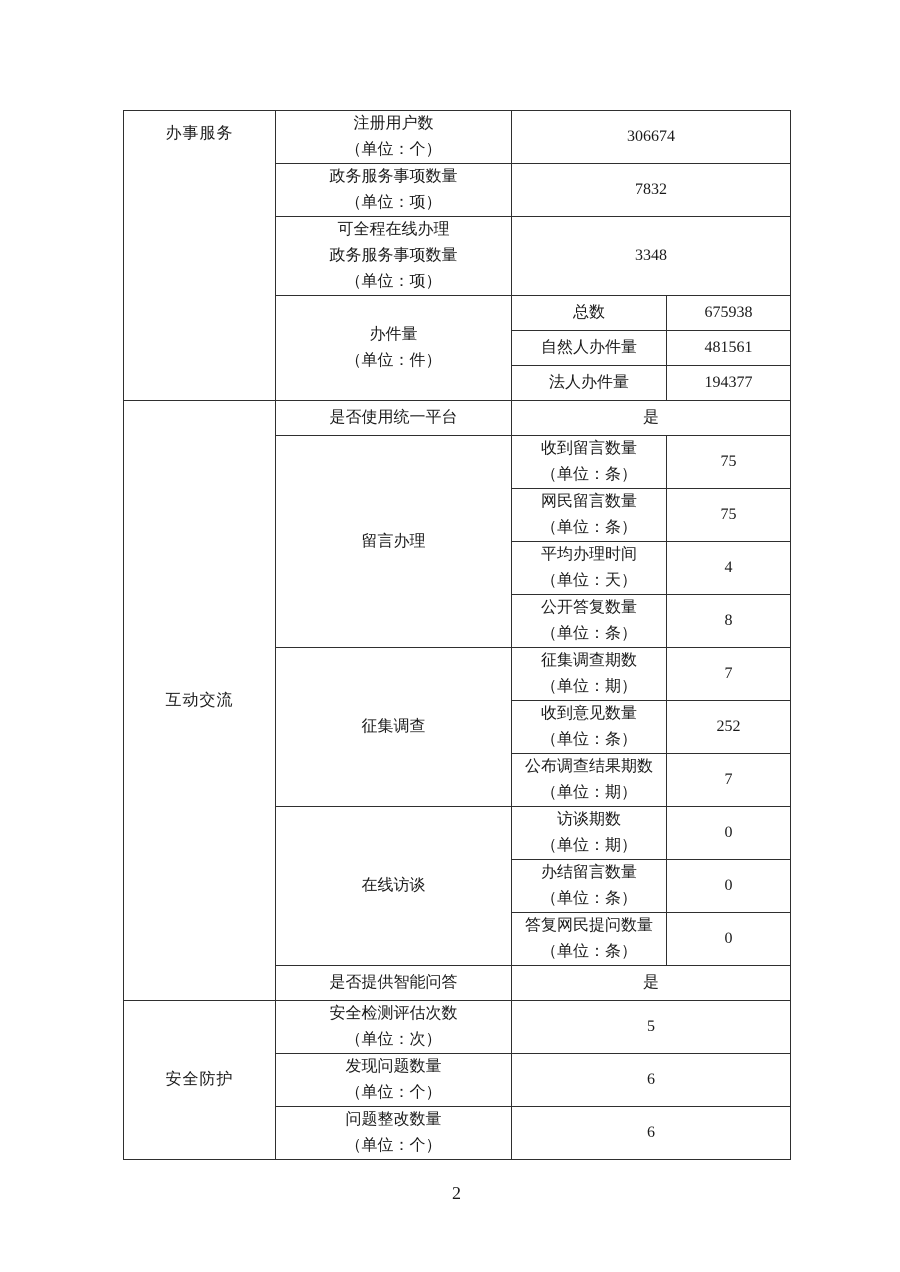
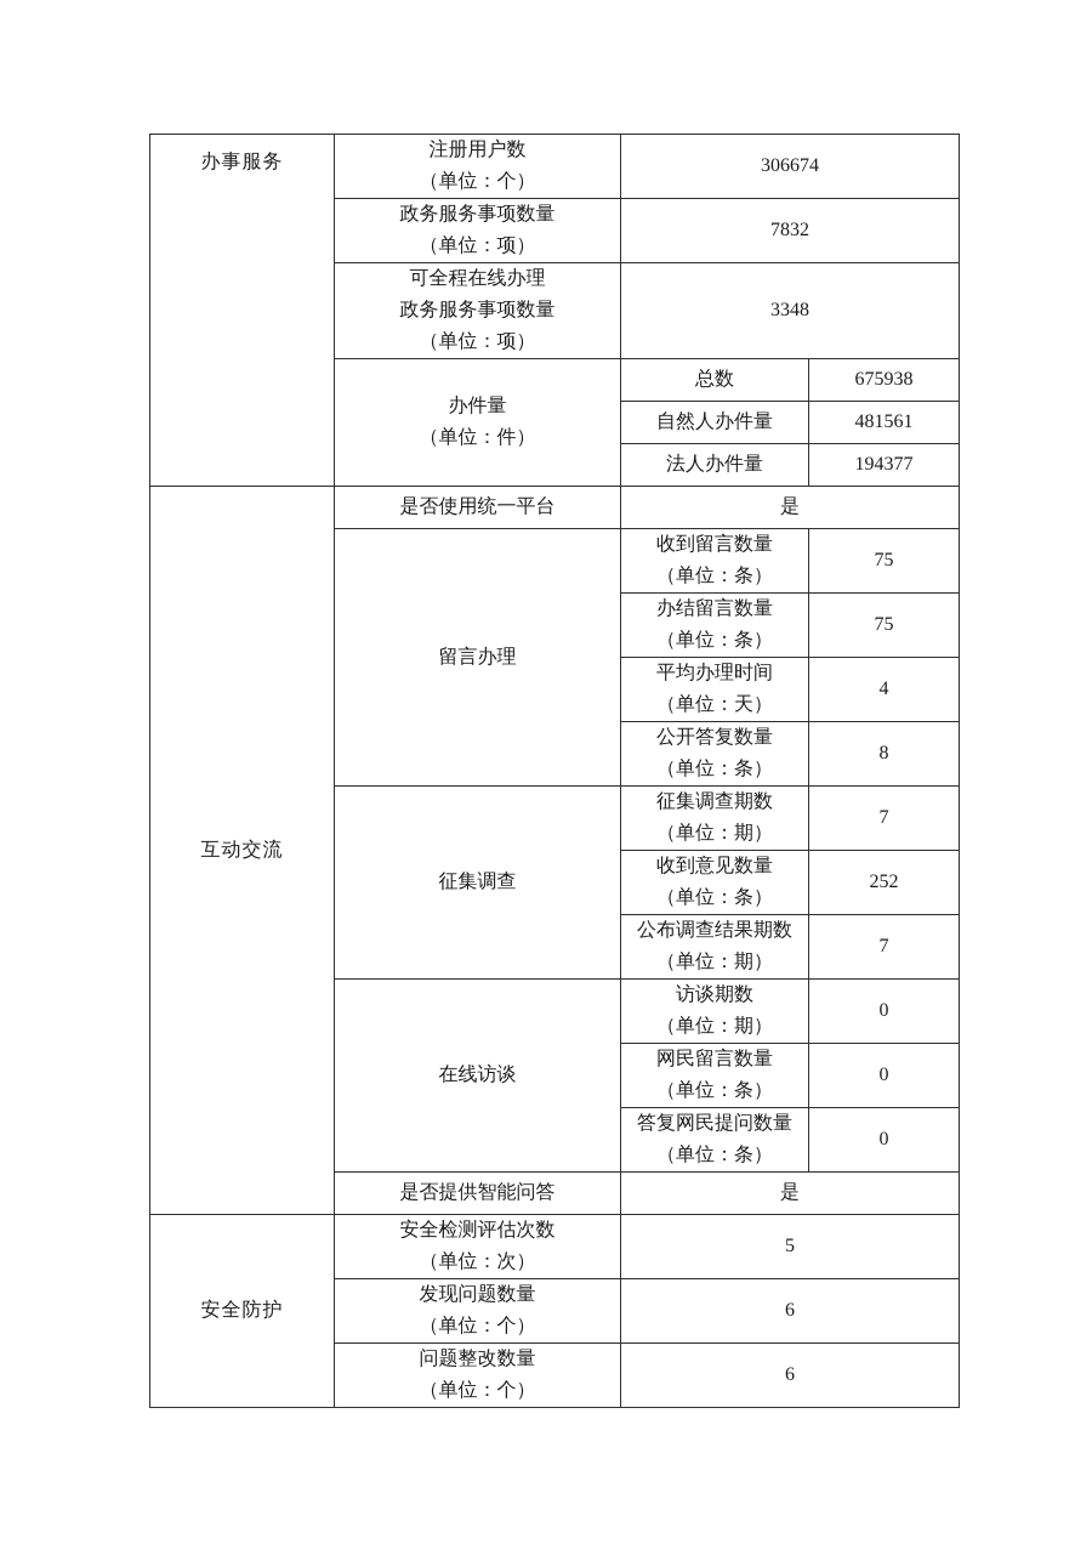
  办事服务	注册用户数 （单位：个）	306674
  政务服务事项数量 （单位：项）	7832
  可全程在线办理 政务服务事项数量 （单位：项）	3348
  办件量 （单位：件）	总数	675938
  自然人办件量	481561
  法人办件量	194377
  互动交流	是否使用统一平台	是
  留言办理	收到留言数量 （单位：条）	75
- 网民留言数量 （单位：条）	75
+ 办结留言数量 （单位：条）	75
  平均办理时间 （单位：天）	4
  公开答复数量 （单位：条）	8
  征集调查	征集调查期数 （单位：期）	7
  收到意见数量 （单位：条）	252
  公布调查结果期数 （单位：期）	7
  在线访谈	访谈期数 （单位：期）	0
- 办结留言数量 （单位：条）	0
+ 网民留言数量 （单位：条）	0
  答复网民提问数量 （单位：条）	0
  是否提供智能问答	是
  安全防护	安全检测评估次数 （单位：次）	5
  发现问题数量 （单位：个）	6
  问题整改数量 （单位：个）	6
- 2
